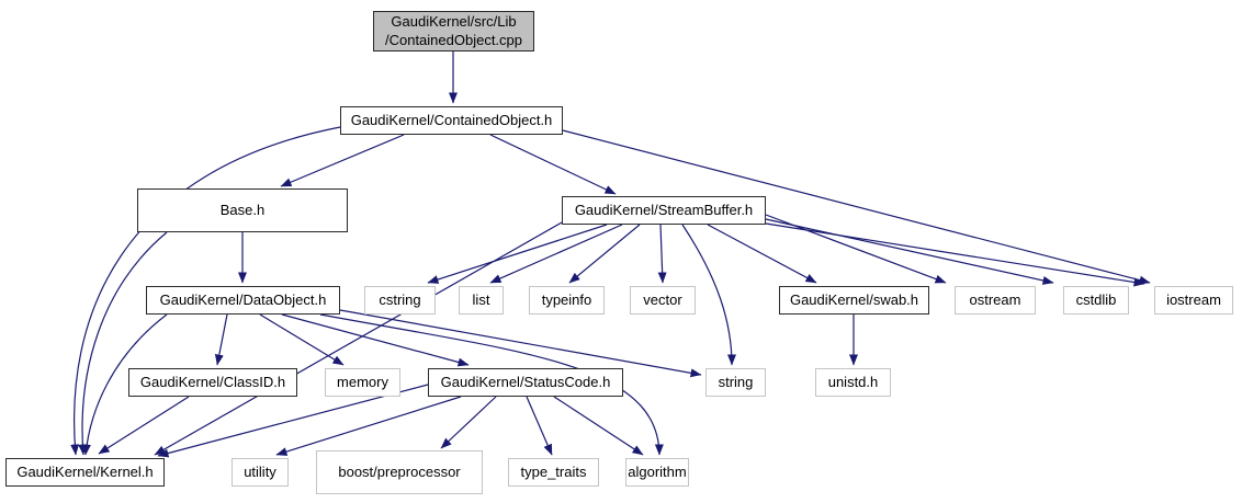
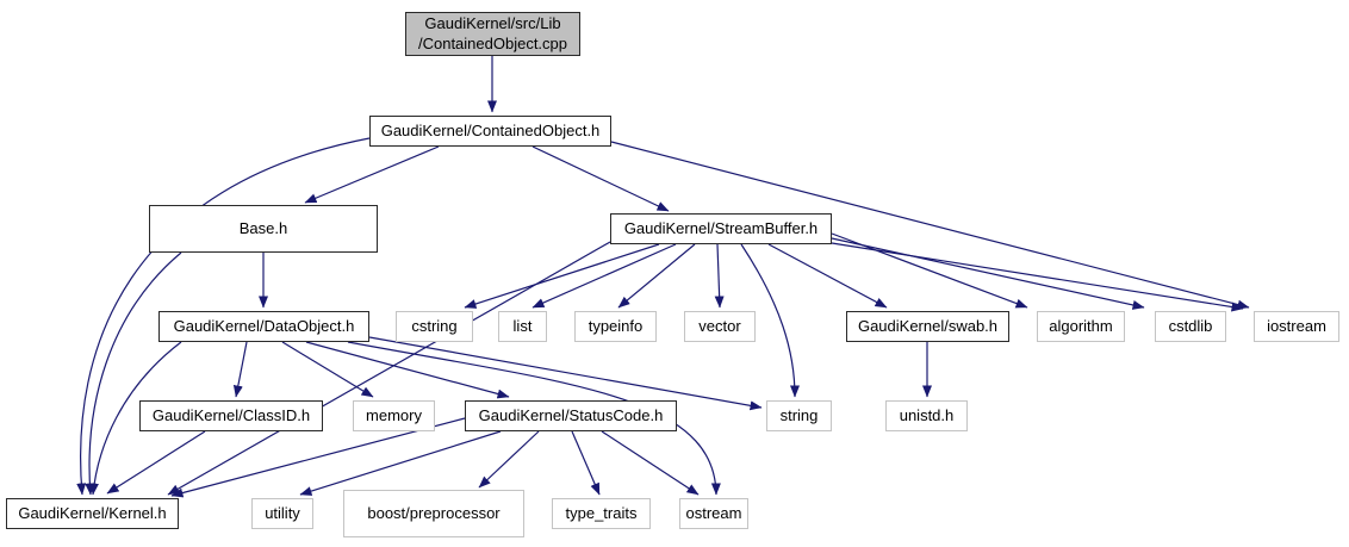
  GaudiKernel/src/Lib
  /ContainedObject.cpp
  GaudiKernel/ContainedObject.h
  Base.h
  GaudiKernel/StreamBuffer.h
  GaudiKernel/DataObject.h
  cstring
  list
  typeinfo
  vector
  GaudiKernel/swab.h
- ostream
+ algorithm
  cstdlib
  iostream
  GaudiKernel/ClassID.h
  memory
  GaudiKernel/StatusCode.h
  string
  unistd.h
  GaudiKernel/Kernel.h
  utility
  boost/preprocessor
  type_traits
- algorithm
+ ostream
